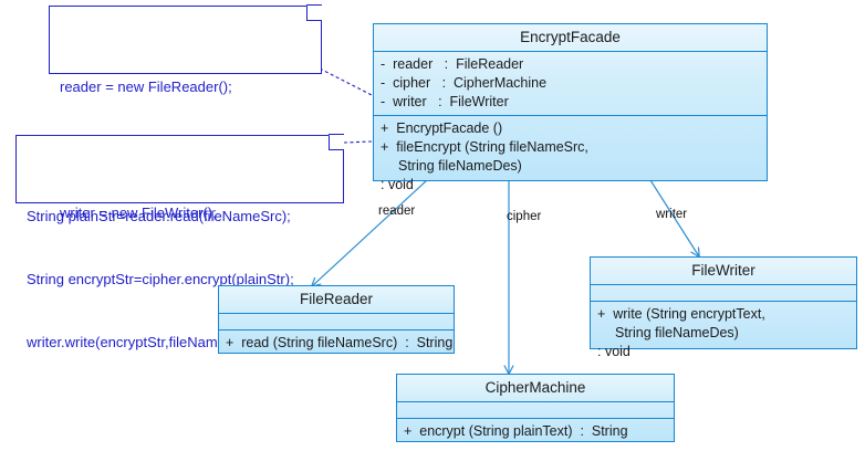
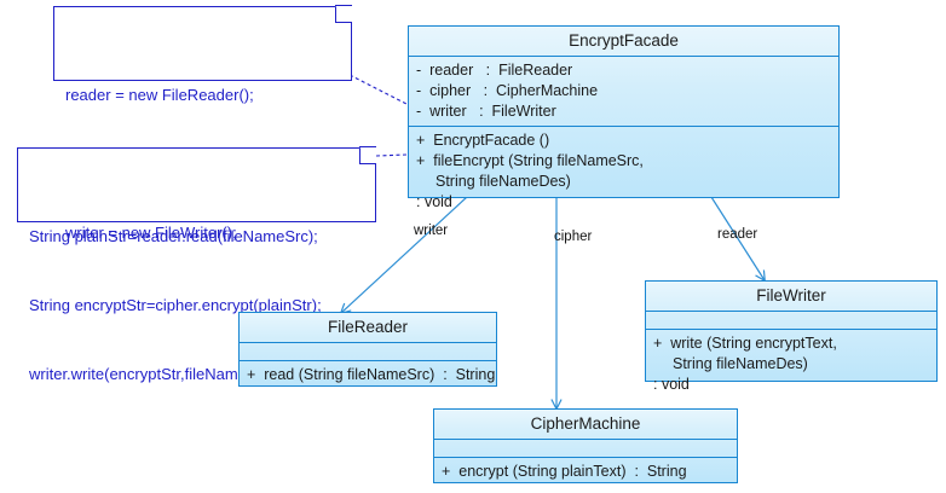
  reader = new FileReader();
  writer = new FileWriter();
  String plainStr=reader.read(fileNameSrc);
  String encryptStr=cipher.encrypt(plainStr);
  writer.write(encryptStr,fileNam
  EncryptFacade
  - reader : FileReader
  - cipher : CipherMachine
  - writer : FileWriter
  + EncryptFacade ()
  + fileEncrypt (String fileNameSrc,
  String fileNameDes)
  : void
  FileReader
  + read (String fileNameSrc) : String
  CipherMachine
  + encrypt (String plainText) : String
  FileWriter
  + write (String encryptText,
  String fileNameDes)
  : void
- reader
+ writer
  cipher
- writer
+ reader
